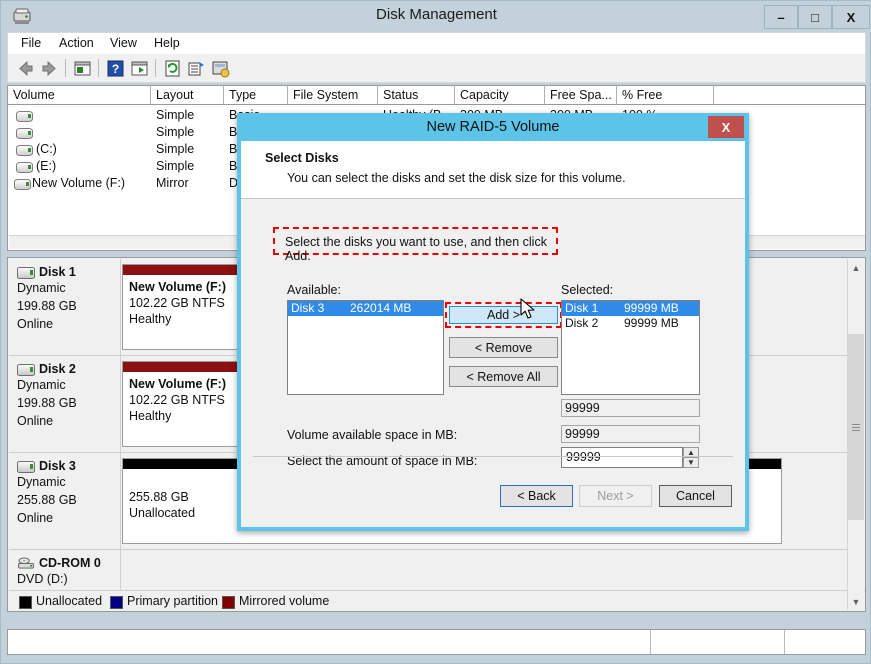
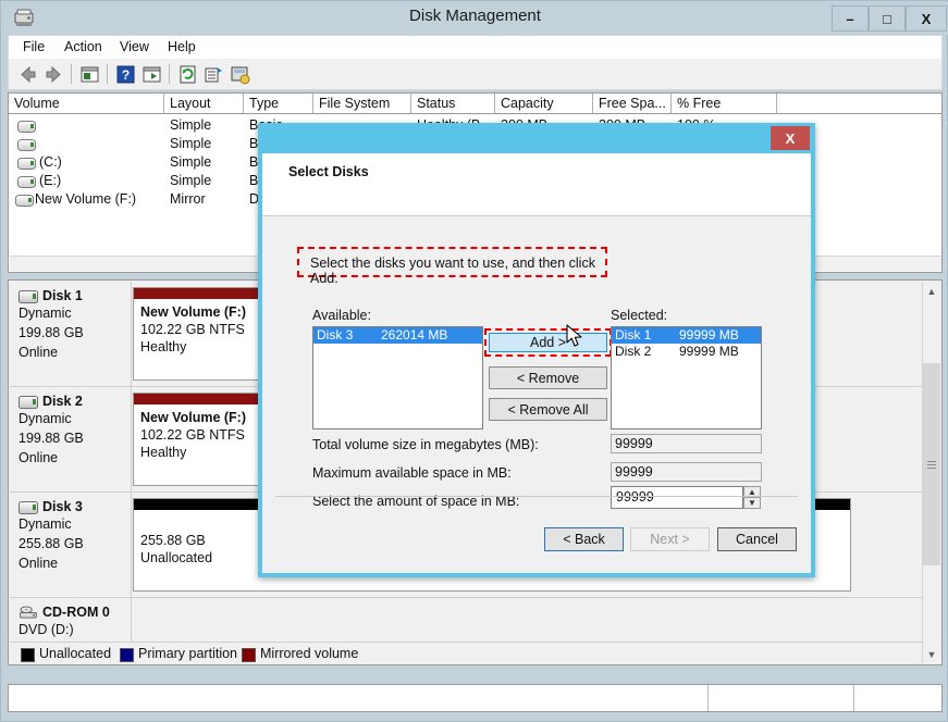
  Disk Management
  –
  □
  X
  File
  Action
  View
  Help
  ?
  Volume
  Layout
  Type
  File System
  Status
  Capacity
  Free Spa...
  % Free
  Simple
  Simple
  (C:)
  Simple
  (E:)
  Simple
  New Volume (F:)
  Mirror
  Disk 1
  Dynamic
  199.88 GB
  Online
  New Volume (F:)
  102.22 GB NTFS
  Healthy
  Disk 2
  Dynamic
  199.88 GB
  Online
  New Volume (F:)
  102.22 GB NTFS
  Healthy
  Disk 3
  Dynamic
  255.88 GB
  Online
  255.88 GB
  Unallocated
  CD-ROM 0
  DVD (D:)
  Unallocated
  Primary partition
  Mirrored volume
  ▲
  ▼
- New RAID-5 Volume
  X
  Select Disks
- You can select the disks and set the disk size for this volume.
  Select the disks you want to use, and then click Add.
  Available:
  Disk 3
  262014 MB
  Add >
  < Remove
  < Remove All
  Selected:
  Disk 1
  99999 MB
  Disk 2
  99999 MB
+ Total volume size in megabytes (MB):
  99999
- Volume available space in MB:
+ Maximum available space in MB:
  99999
  Select the amount of space in MB:
  99999
  ▲
  ▼
  < Back
  Next >
  Cancel
